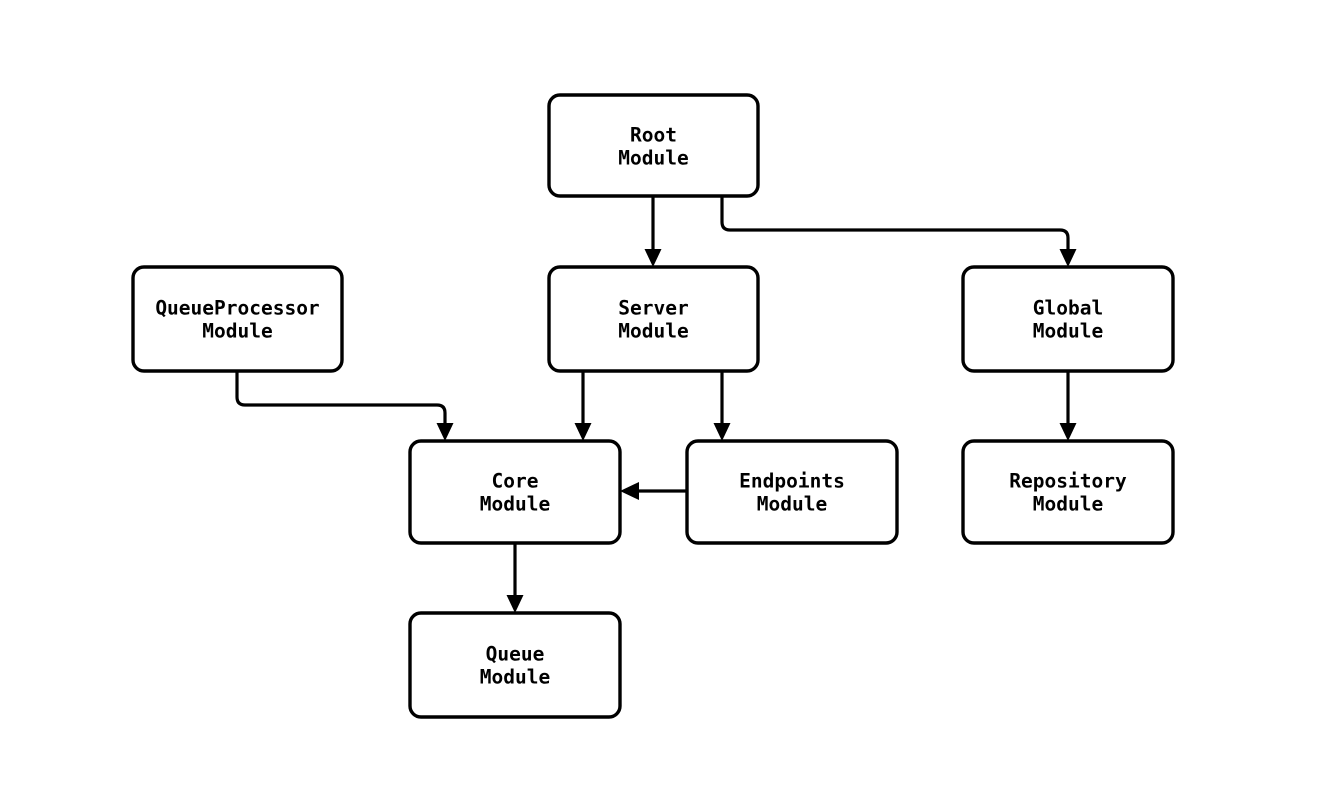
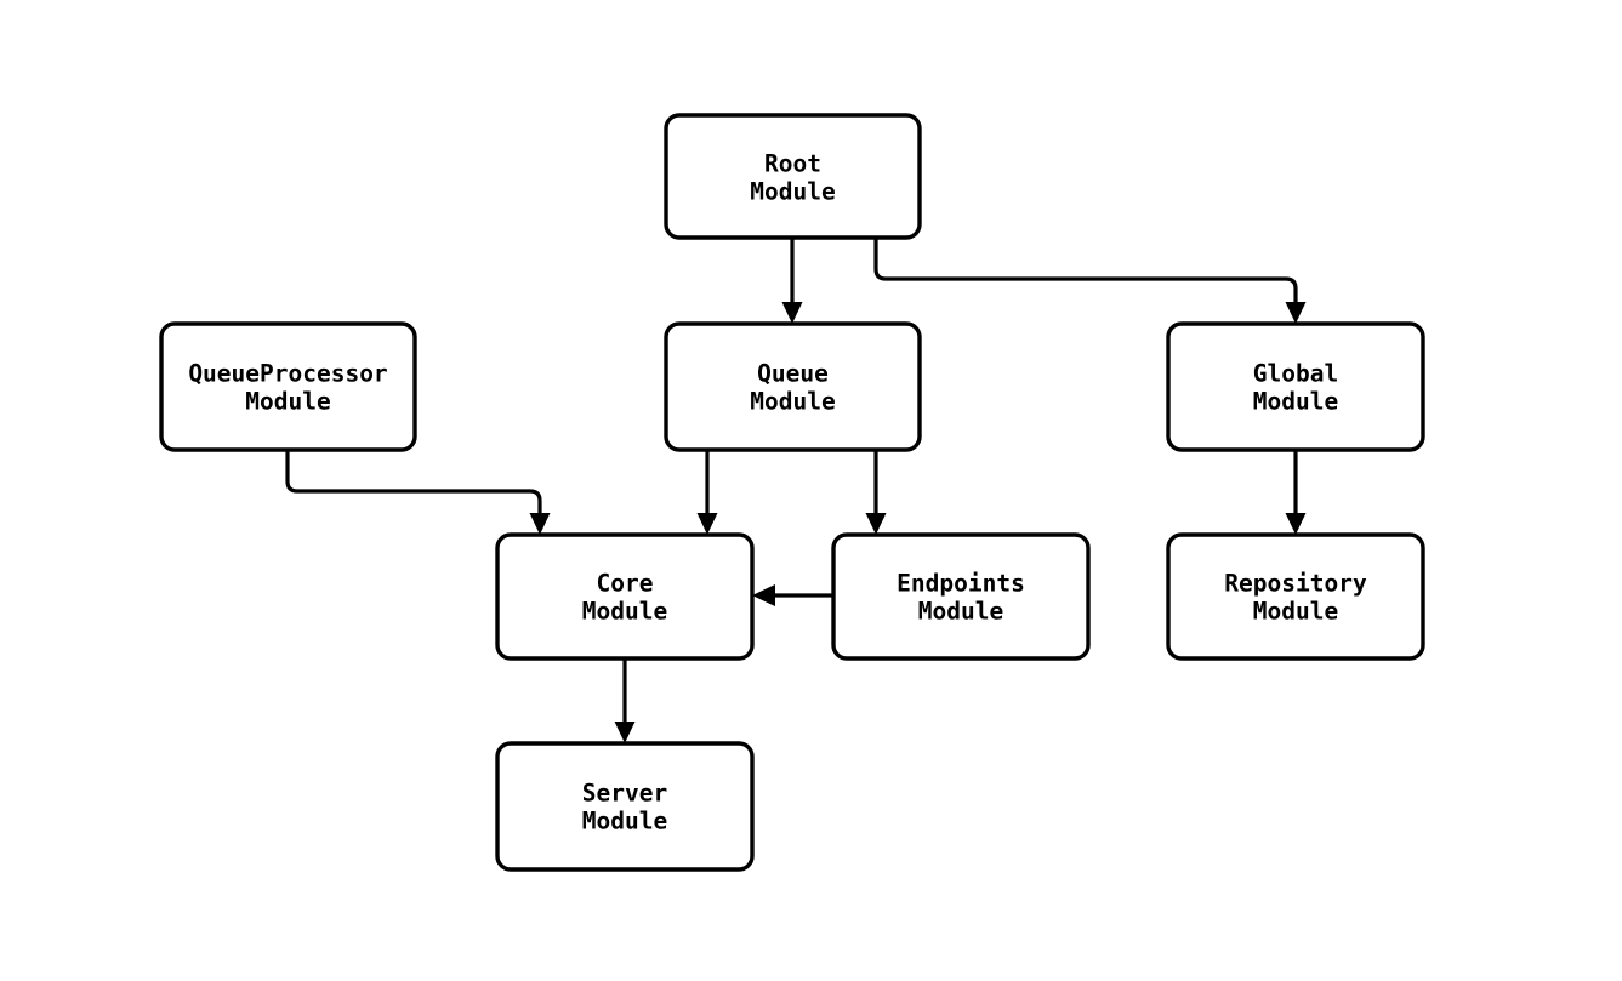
  Root
  Module
  QueueProcessor
  Module
- Server
+ Queue
  Module
  Global
  Module
  Core
  Module
  Endpoints
  Module
  Repository
  Module
- Queue
+ Server
  Module
